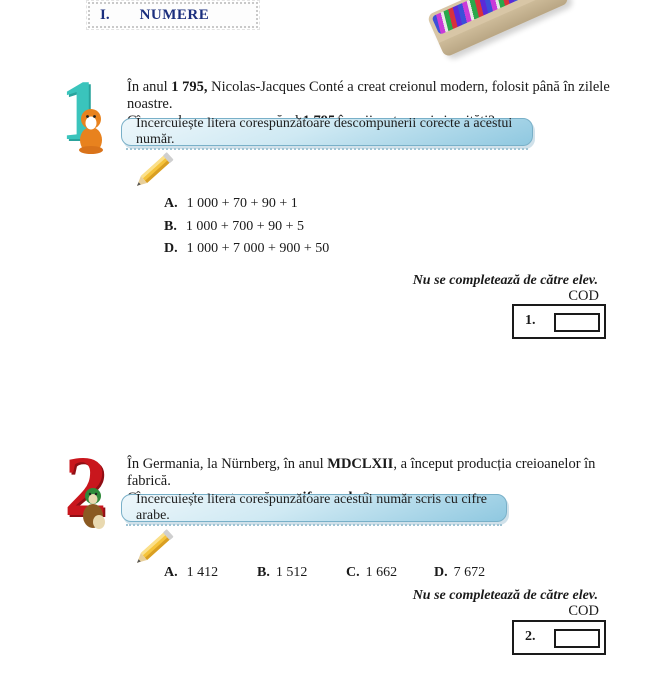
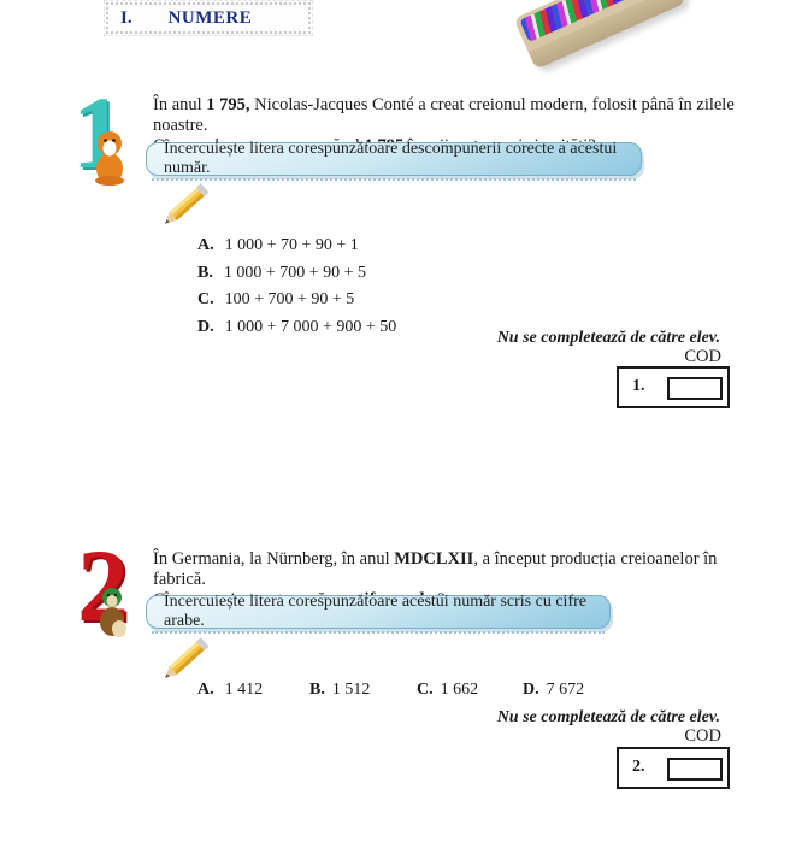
  I.
  NUMERE
  1
  În anul 1 795, Nicolas-Jacques Conté a creat creionul modern, folosit până în zilele noastre.
  Încercuiește litera corespunzătoare descompunerii corecte a acestui număr.
  A. 1 000 + 70 + 90 + 1
  B. 1 000 + 700 + 90 + 5
+ C. 100 + 700 + 90 + 5
  D. 1 000 + 7 000 + 900 + 50
  Nu se completează de către elev.
  COD
  1.
  2
  În Germania, la Nürnberg, în anul MDCLXII, a început producția creioanelor în fabrică.
  Încercuiește litera corespunzătoare acestui număr scris cu cifre arabe.
  A. 1 412
  B. 1 512
  C. 1 662
  D. 7 672
  Nu se completează de către elev.
  COD
  2.
